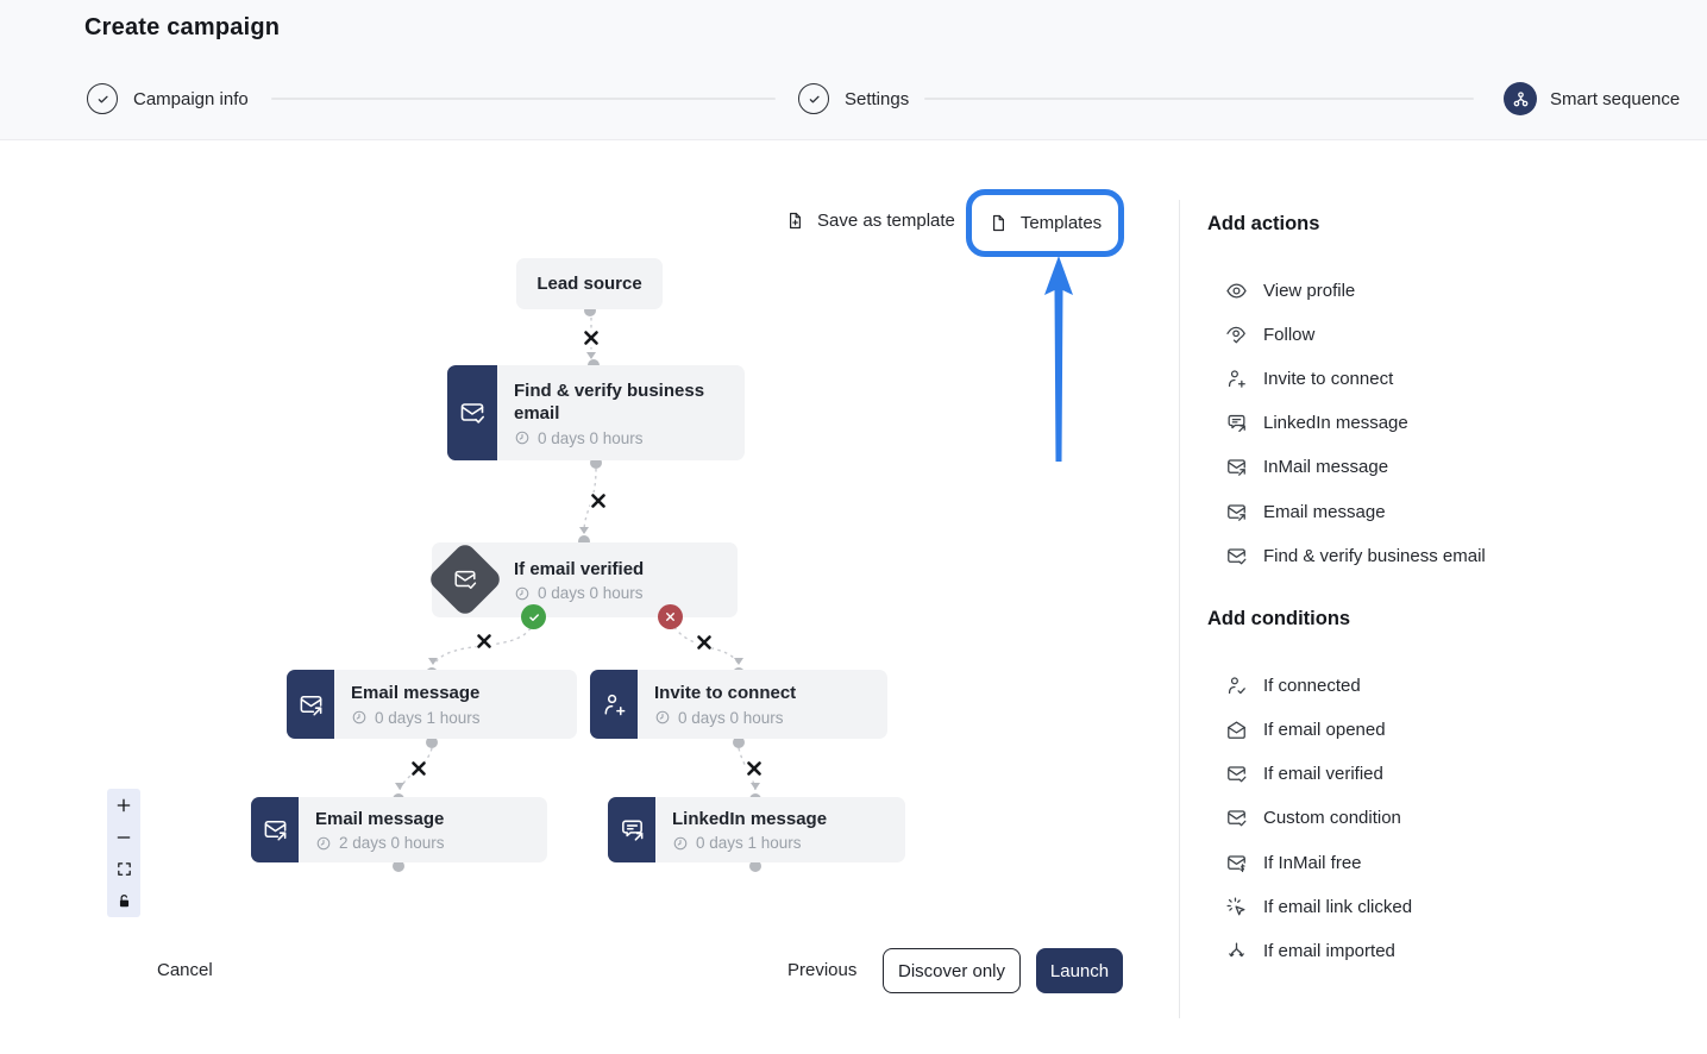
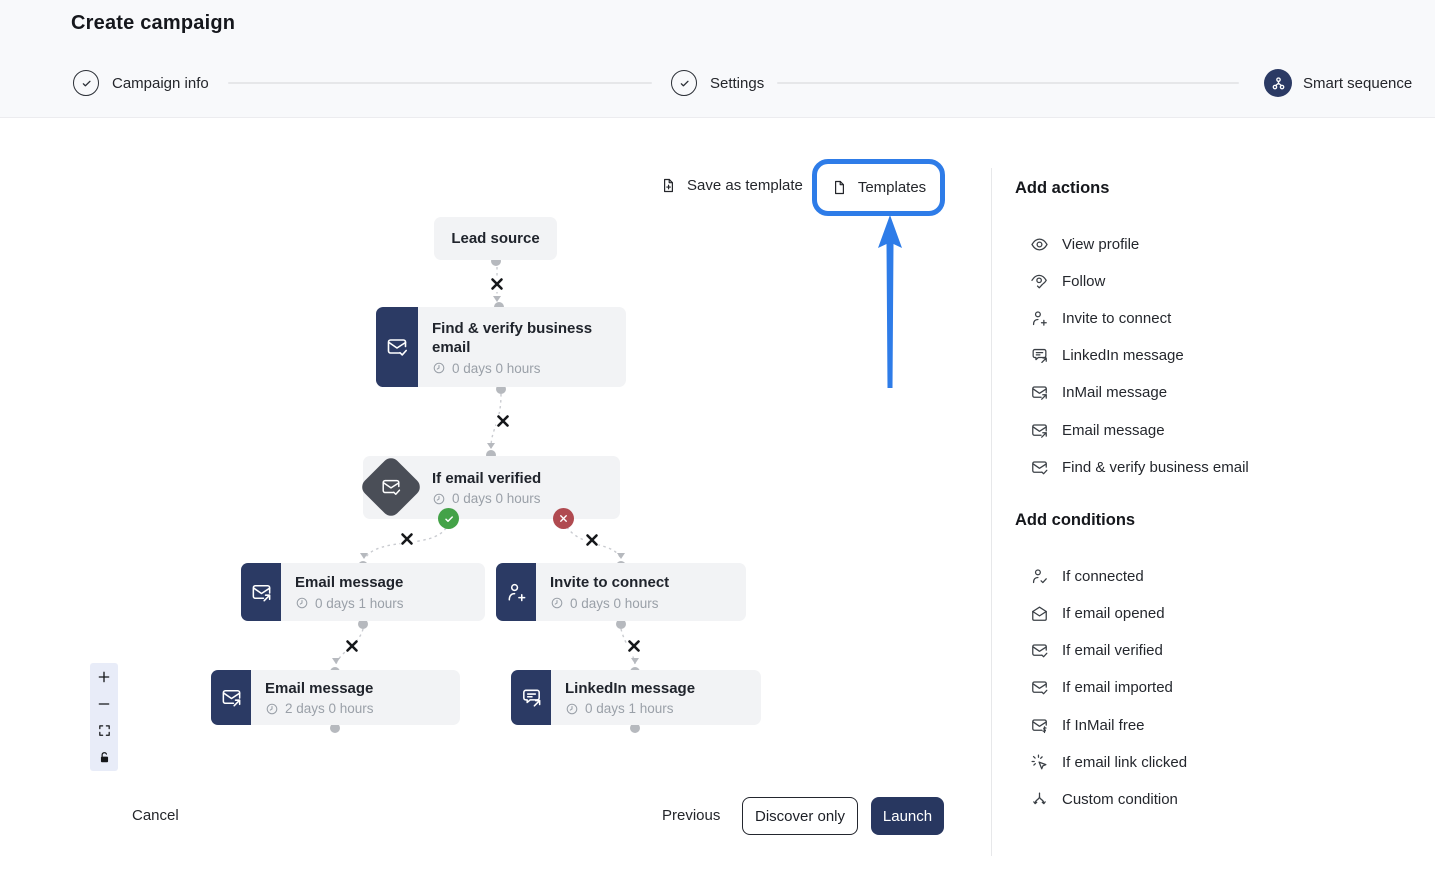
  Create campaign
  Campaign info
  Settings
  Smart sequence
  Save as template
  Templates
  Lead source
  Find & verify business email
  0 days 0 hours
  If email verified
  0 days 0 hours
  Email message
  0 days 1 hours
  Invite to connect
  0 days 0 hours
  Email message
  2 days 0 hours
  LinkedIn message
  0 days 1 hours
  Add actions
  View profile
  Follow
  Invite to connect
  LinkedIn message
  InMail message
  Email message
  Find & verify business email
  Add conditions
  If connected
  If email opened
  If email verified
- Custom condition
+ If email imported
  If InMail free
  If email link clicked
- If email imported
+ Custom condition
  Cancel
  Previous
  Discover only
  Launch
